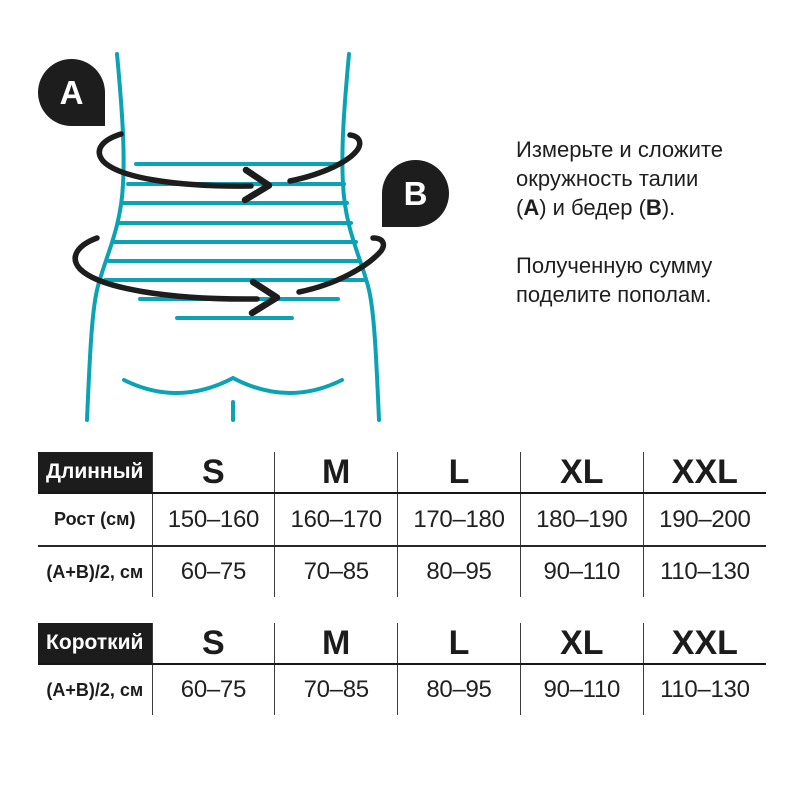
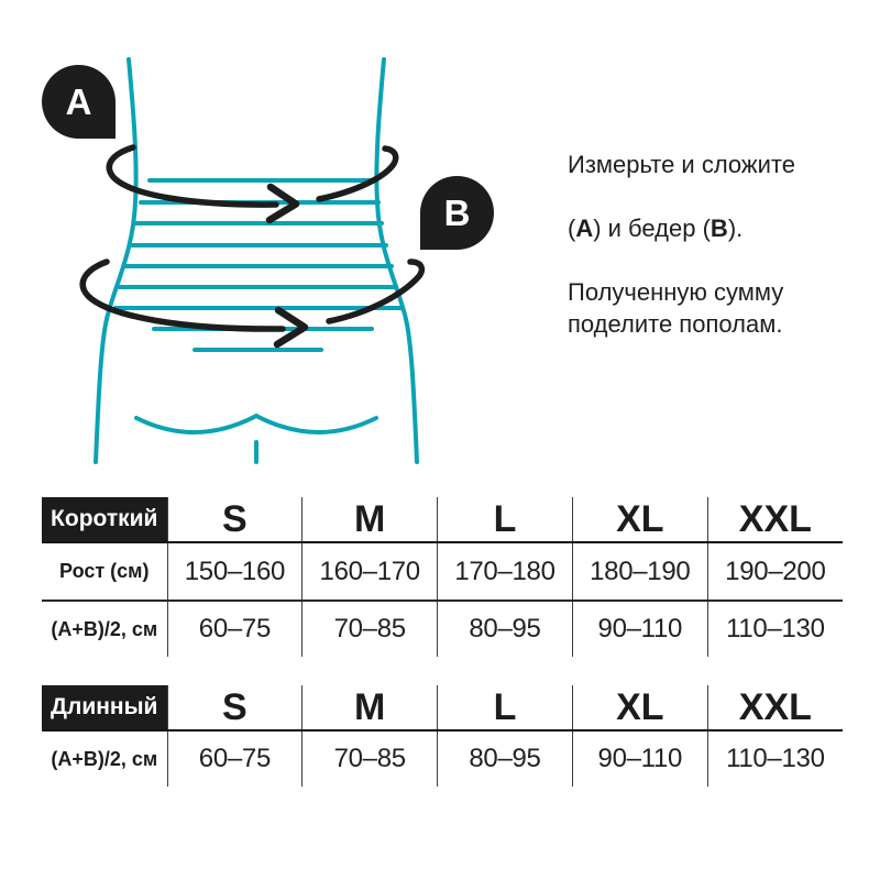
  A
  B
  Измерьте и сложите
- окружность талии
  (А) и бедер (В).
  Полученную сумму
  поделите пополам.
- Длинный	S	M	L	XL	XXL
+ Короткий	S	M	L	XL	XXL
  Рост (см)	150–160	160–170	170–180	180–190	190–200
  (А+В)/2, см	60–75	70–85	80–95	90–110	110–130
- Короткий	S	M	L	XL	XXL
+ Длинный	S	M	L	XL	XXL
  (А+В)/2, см	60–75	70–85	80–95	90–110	110–130
